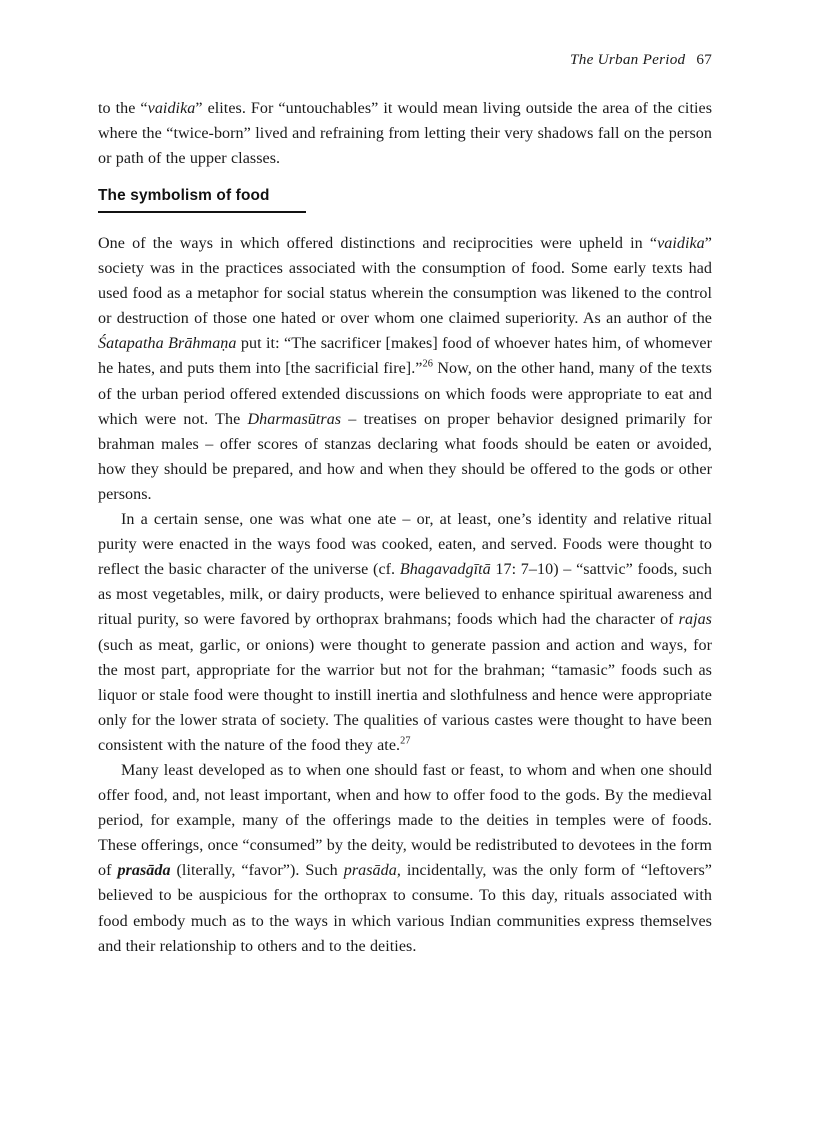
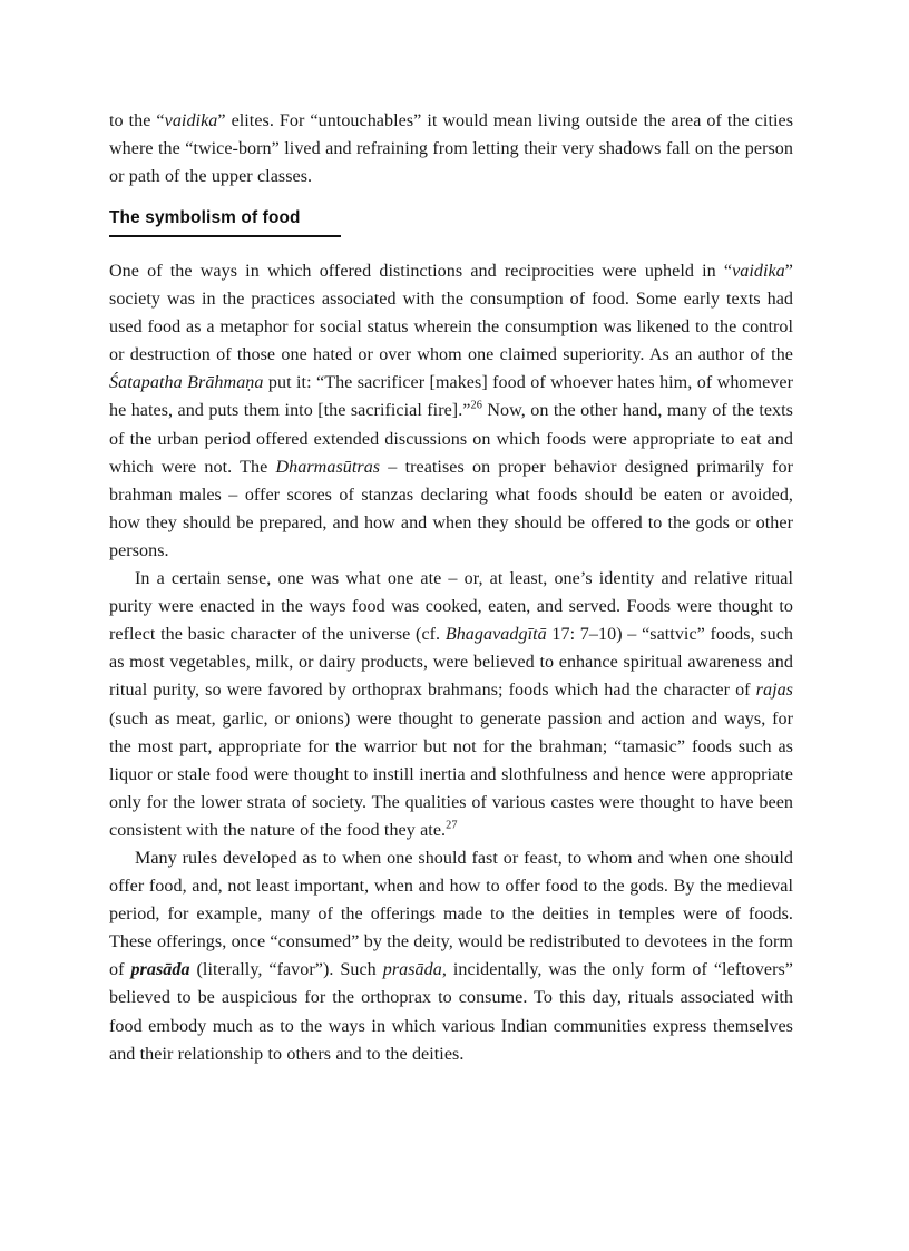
- The Urban Period 67
  to the “vaidika” elites. For “untouchables” it would mean living outside the area of the cities where the “twice-born” lived and refraining from letting their very shadows fall on the person or path of the upper classes.
  The symbolism of food
  One of the ways in which offered distinctions and reciprocities were upheld in “vaidika” society was in the practices associated with the consumption of food. Some early texts had used food as a metaphor for social status wherein the consumption was likened to the control or destruction of those one hated or over whom one claimed superiority. As an author of the Śatapatha Brāhmaṇa put it: “The sacrificer [makes] food of whoever hates him, of whomever he hates, and puts them into [the sacrificial fire].”26 Now, on the other hand, many of the texts of the urban period offered extended discussions on which foods were appropriate to eat and which were not. The Dharmasūtras – treatises on proper behavior designed primarily for brahman males – offer scores of stanzas declaring what foods should be eaten or avoided, how they should be prepared, and how and when they should be offered to the gods or other persons.
  In a certain sense, one was what one ate – or, at least, one’s identity and relative ritual purity were enacted in the ways food was cooked, eaten, and served. Foods were thought to reflect the basic character of the universe (cf. Bhagavadgītā 17: 7–10) – “sattvic” foods, such as most vegetables, milk, or dairy products, were believed to enhance spiritual awareness and ritual purity, so were favored by orthoprax brahmans; foods which had the character of rajas (such as meat, garlic, or onions) were thought to generate passion and action and ways, for the most part, appropriate for the warrior but not for the brahman; “tamasic” foods such as liquor or stale food were thought to instill inertia and slothfulness and hence were appropriate only for the lower strata of society. The qualities of various castes were thought to have been consistent with the nature of the food they ate.27
- Many least developed as to when one should fast or feast, to whom and when one should offer food, and, not least important, when and how to offer food to the gods. By the medieval period, for example, many of the offerings made to the deities in temples were of foods. These offerings, once “consumed” by the deity, would be redistributed to devotees in the form of prasāda (literally, “favor”). Such prasāda, incidentally, was the only form of “leftovers” believed to be auspicious for the orthoprax to consume. To this day, rituals associated with food embody much as to the ways in which various Indian communities express themselves and their relationship to others and to the deities.
+ Many rules developed as to when one should fast or feast, to whom and when one should offer food, and, not least important, when and how to offer food to the gods. By the medieval period, for example, many of the offerings made to the deities in temples were of foods. These offerings, once “consumed” by the deity, would be redistributed to devotees in the form of prasāda (literally, “favor”). Such prasāda, incidentally, was the only form of “leftovers” believed to be auspicious for the orthoprax to consume. To this day, rituals associated with food embody much as to the ways in which various Indian communities express themselves and their relationship to others and to the deities.
